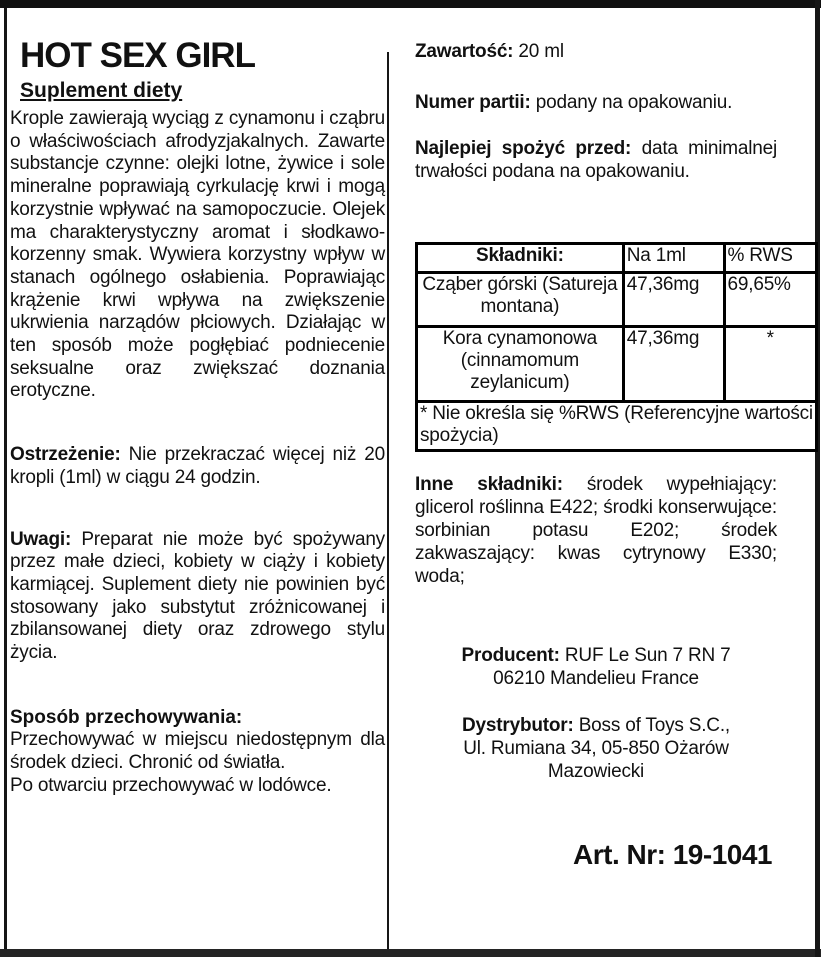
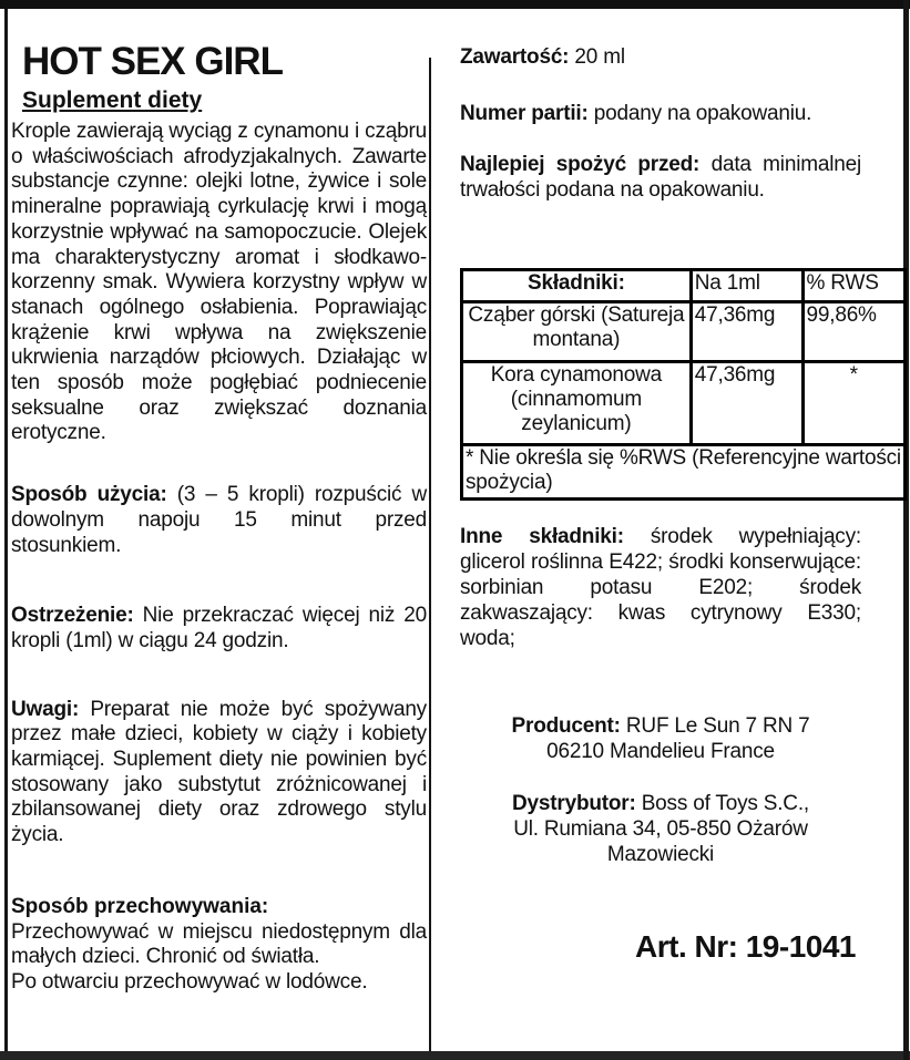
  HOT SEX GIRL
  Suplement diety
  Krople zawierają wyciąg z cynamonu i cząbru o właściwościach afrodyzjakalnych. Zawarte substancje czynne: olejki lotne, żywice i sole mineralne poprawiają cyrkulację krwi i mogą korzystnie wpływać na samopoczucie. Olejek ma charakterystyczny aromat i słodkawo-korzenny smak. Wywiera korzystny wpływ w stanach ogólnego osłabienia. Poprawiając krążenie krwi wpływa na zwiększenie ukrwienia narządów płciowych. Działając w ten sposób może pogłębiać podniecenie seksualne oraz zwiększać doznania erotyczne.
+ Sposób użycia: (3 – 5 kropli) rozpuścić w dowolnym napoju 15 minut przed stosunkiem.
  Ostrzeżenie: Nie przekraczać więcej niż 20 kropli (1ml) w ciągu 24 godzin.
  Uwagi: Preparat nie może być spożywany przez małe dzieci, kobiety w ciąży i kobiety karmiącej. Suplement diety nie powinien być stosowany jako substytut zróżnicowanej i zbilansowanej diety oraz zdrowego stylu życia.
  Sposób przechowywania:
- Przechowywać w miejscu niedostępnym dla środek dzieci. Chronić od światła.
+ Przechowywać w miejscu niedostępnym dla małych dzieci. Chronić od światła.
  Po otwarciu przechowywać w lodówce.
  Zawartość: 20 ml
  Numer partii: podany na opakowaniu.
  Najlepiej spożyć przed: data minimalnej trwałości podana na opakowaniu.
  Składniki:	Na 1ml	% RWS
- Cząber górski (Satureja montana)	47,36mg	69,65%
+ Cząber górski (Satureja montana)	47,36mg	99,86%
  Kora cynamonowa (cinnamomum zeylanicum)	47,36mg	*
  * Nie określa się %RWS (Referencyjne wartości spożycia)
  Inne składniki: środek wypełniający: glicerol roślinna E422; środki konserwujące: sorbinian potasu E202; środek zakwaszający: kwas cytrynowy E330; woda;
  Producent: RUF Le Sun 7 RN 7
  06210 Mandelieu France
  Dystrybutor: Boss of Toys S.C.,
  Ul. Rumiana 34, 05-850 Ożarów
  Mazowiecki
  Art. Nr: 19-1041
